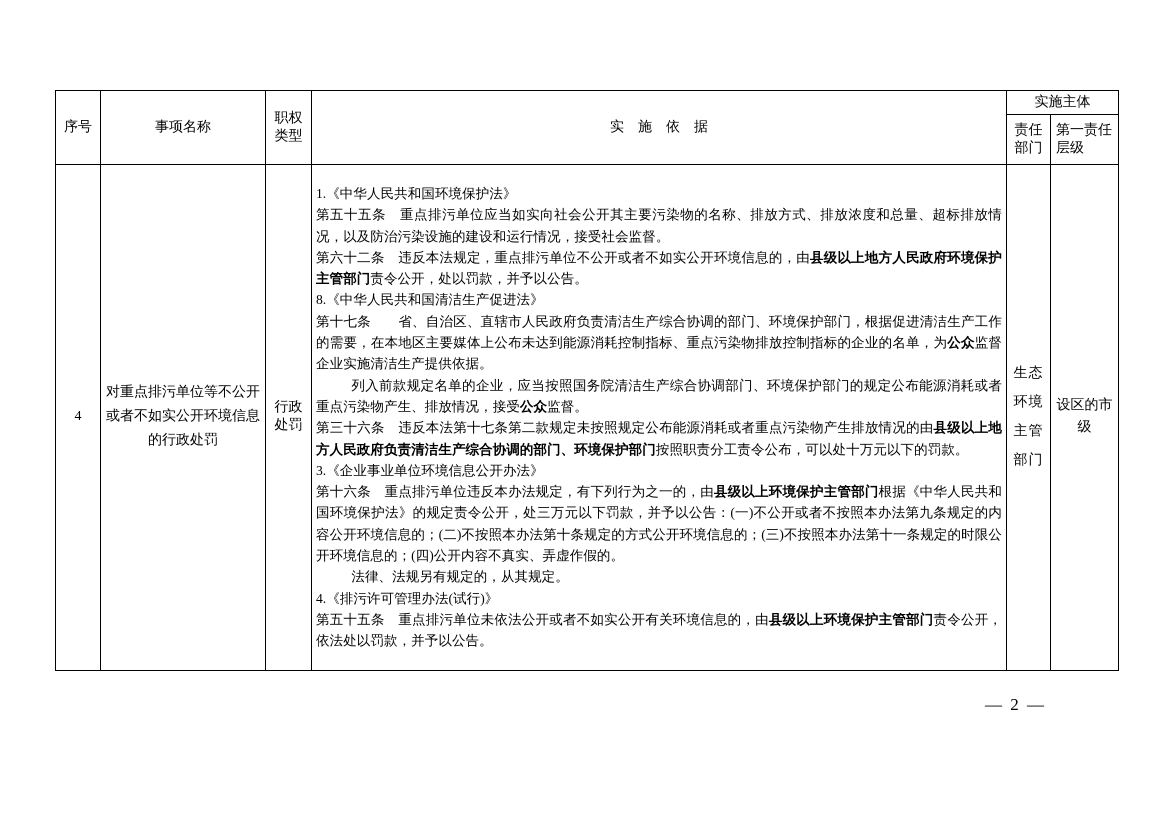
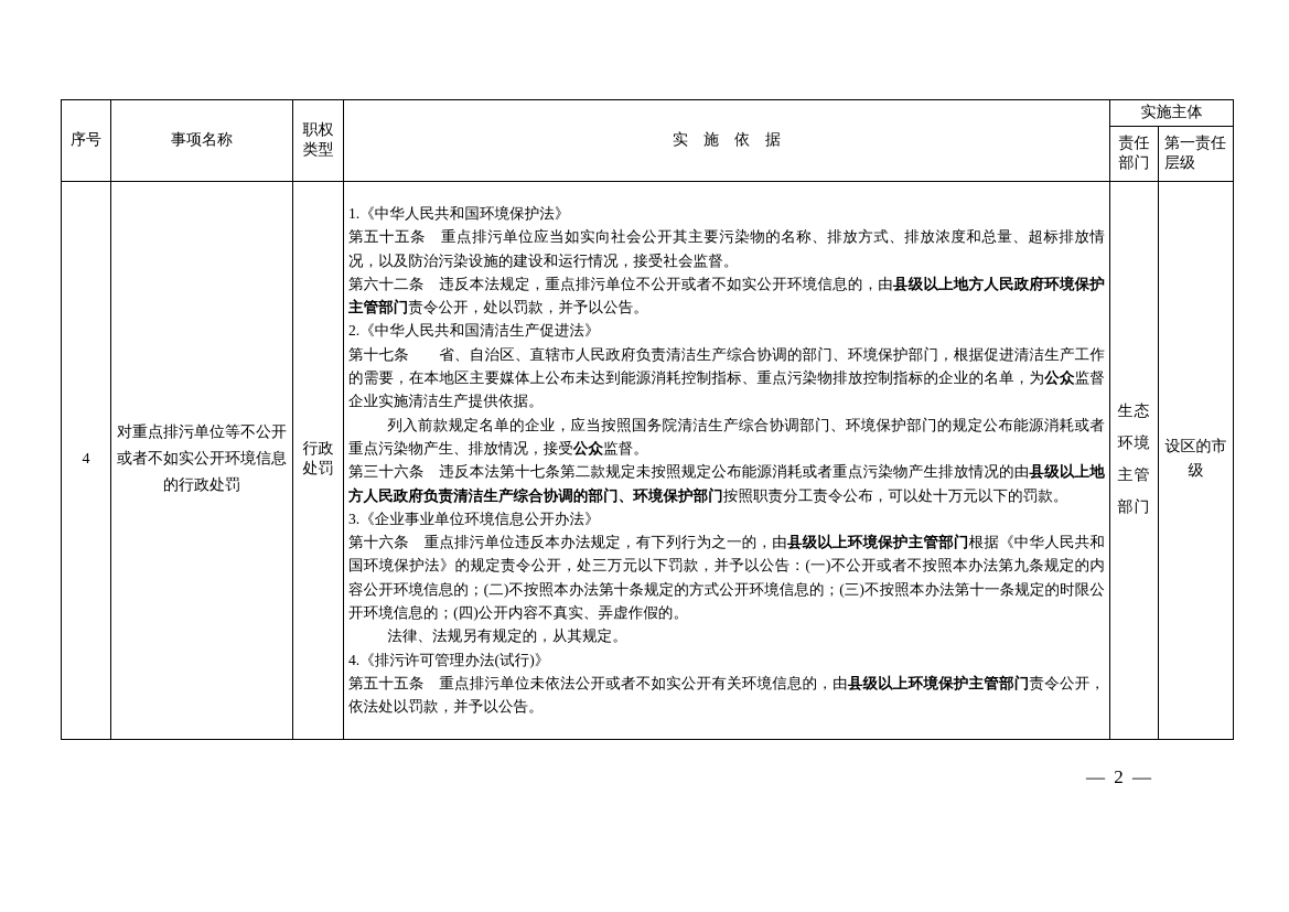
  序号	事项名称	职权 类型	实 施 依 据	实施主体
  责任 部门	第一责任 层级
- 4	对重点排污单位等不公开或者不如实公开环境信息的行政处罚	行政 处罚	1.《中华人民共和国环境保护法》第五十五条 重点排污单位应当如实向社会公开其主要污染物的名称、排放方式、排放浓度和总量、超标排放情况，以及防治污染设施的建设和运行情况，接受社会监督。第六十二条 违反本法规定，重点排污单位不公开或者不如实公开环境信息的，由县级以上地方人民政府环境保护主管部门责令公开，处以罚款，并予以公告。8.《中华人民共和国清洁生产促进法》第十七条 省、自治区、直辖市人民政府负责清洁生产综合协调的部门、环境保护部门，根据促进清洁生产工作的需要，在本地区主要媒体上公布未达到能源消耗控制指标、重点污染物排放控制指标的企业的名单，为公众监督企业实施清洁生产提供依据。列入前款规定名单的企业，应当按照国务院清洁生产综合协调部门、环境保护部门的规定公布能源消耗或者重点污染物产生、排放情况，接受公众监督。第三十六条 违反本法第十七条第二款规定未按照规定公布能源消耗或者重点污染物产生排放情况的由县级以上地方人民政府负责清洁生产综合协调的部门、环境保护部门按照职责分工责令公布，可以处十万元以下的罚款。3.《企业事业单位环境信息公开办法》第十六条 重点排污单位违反本办法规定，有下列行为之一的，由县级以上环境保护主管部门根据《中华人民共和国环境保护法》的规定责令公开，处三万元以下罚款，并予以公告：(一)不公开或者不按照本办法第九条规定的内容公开环境信息的；(二)不按照本办法第十条规定的方式公开环境信息的；(三)不按照本办法第十一条规定的时限公开环境信息的；(四)公开内容不真实、弄虚作假的。法律、法规另有规定的，从其规定。4.《排污许可管理办法(试行)》第五十五条 重点排污单位未依法公开或者不如实公开有关环境信息的，由县级以上环境保护主管部门责令公开，依法处以罚款，并予以公告。	生态 环境 主管 部门	设区的市级
+ 4	对重点排污单位等不公开或者不如实公开环境信息的行政处罚	行政 处罚	1.《中华人民共和国环境保护法》第五十五条 重点排污单位应当如实向社会公开其主要污染物的名称、排放方式、排放浓度和总量、超标排放情况，以及防治污染设施的建设和运行情况，接受社会监督。第六十二条 违反本法规定，重点排污单位不公开或者不如实公开环境信息的，由县级以上地方人民政府环境保护主管部门责令公开，处以罚款，并予以公告。2.《中华人民共和国清洁生产促进法》第十七条 省、自治区、直辖市人民政府负责清洁生产综合协调的部门、环境保护部门，根据促进清洁生产工作的需要，在本地区主要媒体上公布未达到能源消耗控制指标、重点污染物排放控制指标的企业的名单，为公众监督企业实施清洁生产提供依据。列入前款规定名单的企业，应当按照国务院清洁生产综合协调部门、环境保护部门的规定公布能源消耗或者重点污染物产生、排放情况，接受公众监督。第三十六条 违反本法第十七条第二款规定未按照规定公布能源消耗或者重点污染物产生排放情况的由县级以上地方人民政府负责清洁生产综合协调的部门、环境保护部门按照职责分工责令公布，可以处十万元以下的罚款。3.《企业事业单位环境信息公开办法》第十六条 重点排污单位违反本办法规定，有下列行为之一的，由县级以上环境保护主管部门根据《中华人民共和国环境保护法》的规定责令公开，处三万元以下罚款，并予以公告：(一)不公开或者不按照本办法第九条规定的内容公开环境信息的；(二)不按照本办法第十条规定的方式公开环境信息的；(三)不按照本办法第十一条规定的时限公开环境信息的；(四)公开内容不真实、弄虚作假的。法律、法规另有规定的，从其规定。4.《排污许可管理办法(试行)》第五十五条 重点排污单位未依法公开或者不如实公开有关环境信息的，由县级以上环境保护主管部门责令公开，依法处以罚款，并予以公告。	生态 环境 主管 部门	设区的市级
  — 2 —
